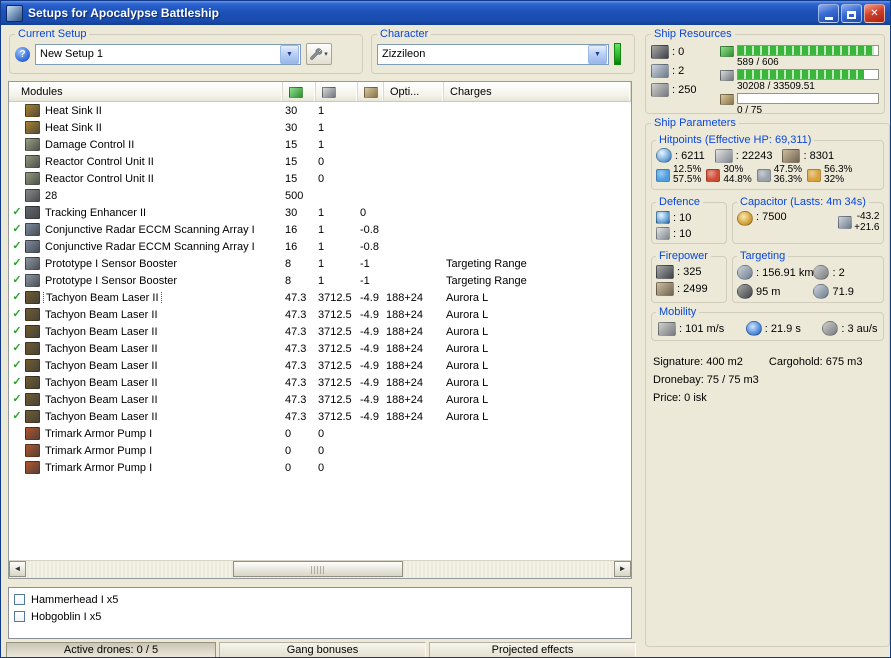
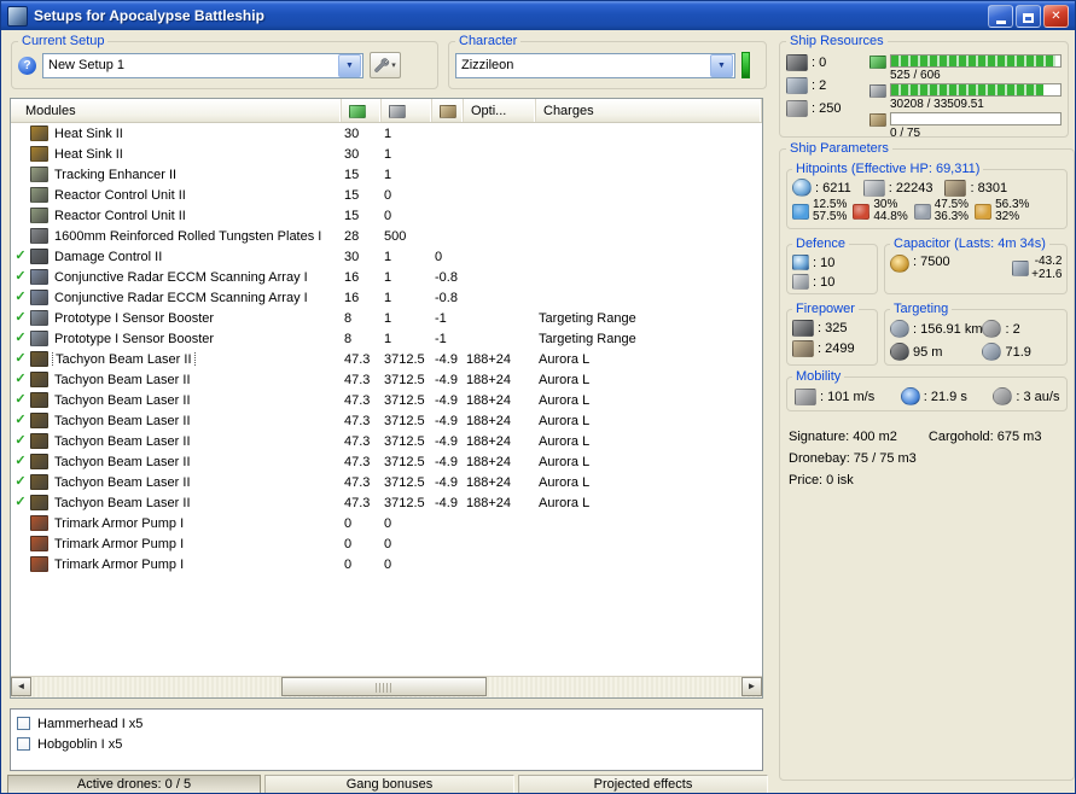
  Setups for Apocalypse Battleship
  ✕
  Current Setup
  ?
  New Setup 1
  Character
  Zizzileon
  Ship Resources
  : 0
  : 2
  : 250
- 589 / 606
+ 525 / 606
  30208 / 33509.51
  0 / 75
  Ship Parameters
  Hitpoints (Effective HP: 69,311)
  : 6211
  : 22243
  : 8301
  12.5%
  57.5%
  30%
  44.8%
  47.5%
  36.3%
  56.3%
  32%
  Defence
  : 10
  : 10
  Capacitor (Lasts: 4m 34s)
  : 7500
  -43.2
  +21.6
  Firepower
  : 325
  : 2499
  Targeting
  : 156.91 km
  : 2
  95 m
  71.9
  Mobility
  : 101 m/s
  : 21.9 s
  : 3 au/s
  Signature: 400 m2
  Cargohold: 675 m3
  Dronebay: 75 / 75 m3
  Price: 0 isk
  Modules
  Opti...
  Charges
  Heat Sink II
  30
  1
  Heat Sink II
  30
  1
- Damage Control II
+ Tracking Enhancer II
  15
  1
  Reactor Control Unit II
  15
  0
  Reactor Control Unit II
  15
  0
+ 1600mm Reinforced Rolled Tungsten Plates I
  28
  500
  ✓
- Tracking Enhancer II
+ Damage Control II
  30
  1
  0
  ✓
  Conjunctive Radar ECCM Scanning Array I
  16
  1
  -0.8
  ✓
  Conjunctive Radar ECCM Scanning Array I
  16
  1
  -0.8
  ✓
  Prototype I Sensor Booster
  8
  1
  -1
  Targeting Range
  ✓
  Prototype I Sensor Booster
  8
  1
  -1
  Targeting Range
  ✓
  Tachyon Beam Laser II
  47.3
  3712.5
  -4.9
  188+24
  Aurora L
  ✓
  Tachyon Beam Laser II
  47.3
  3712.5
  -4.9
  188+24
  Aurora L
  ✓
  Tachyon Beam Laser II
  47.3
  3712.5
  -4.9
  188+24
  Aurora L
  ✓
  Tachyon Beam Laser II
  47.3
  3712.5
  -4.9
  188+24
  Aurora L
  ✓
  Tachyon Beam Laser II
  47.3
  3712.5
  -4.9
  188+24
  Aurora L
  ✓
  Tachyon Beam Laser II
  47.3
  3712.5
  -4.9
  188+24
  Aurora L
  ✓
  Tachyon Beam Laser II
  47.3
  3712.5
  -4.9
  188+24
  Aurora L
  ✓
  Tachyon Beam Laser II
  47.3
  3712.5
  -4.9
  188+24
  Aurora L
  Trimark Armor Pump I
  0
  0
  Trimark Armor Pump I
  0
  0
  Trimark Armor Pump I
  0
  0
  ◄
  ►
  Hammerhead I x5
  Hobgoblin I x5
  Active drones: 0 / 5
  Gang bonuses
  Projected effects
